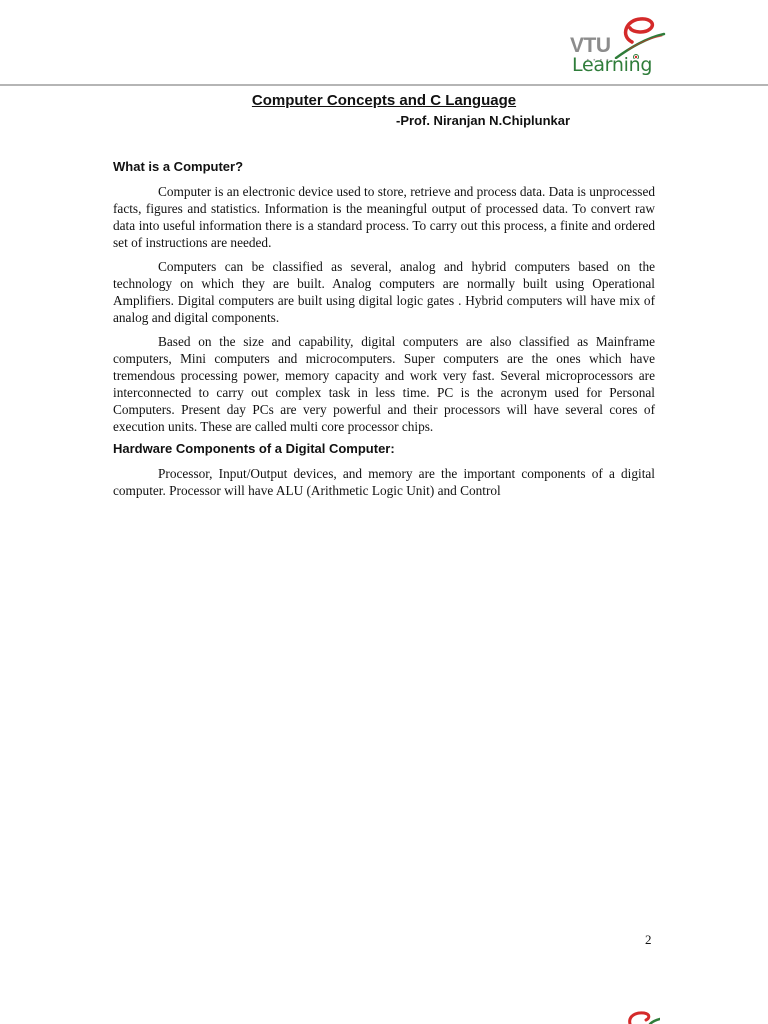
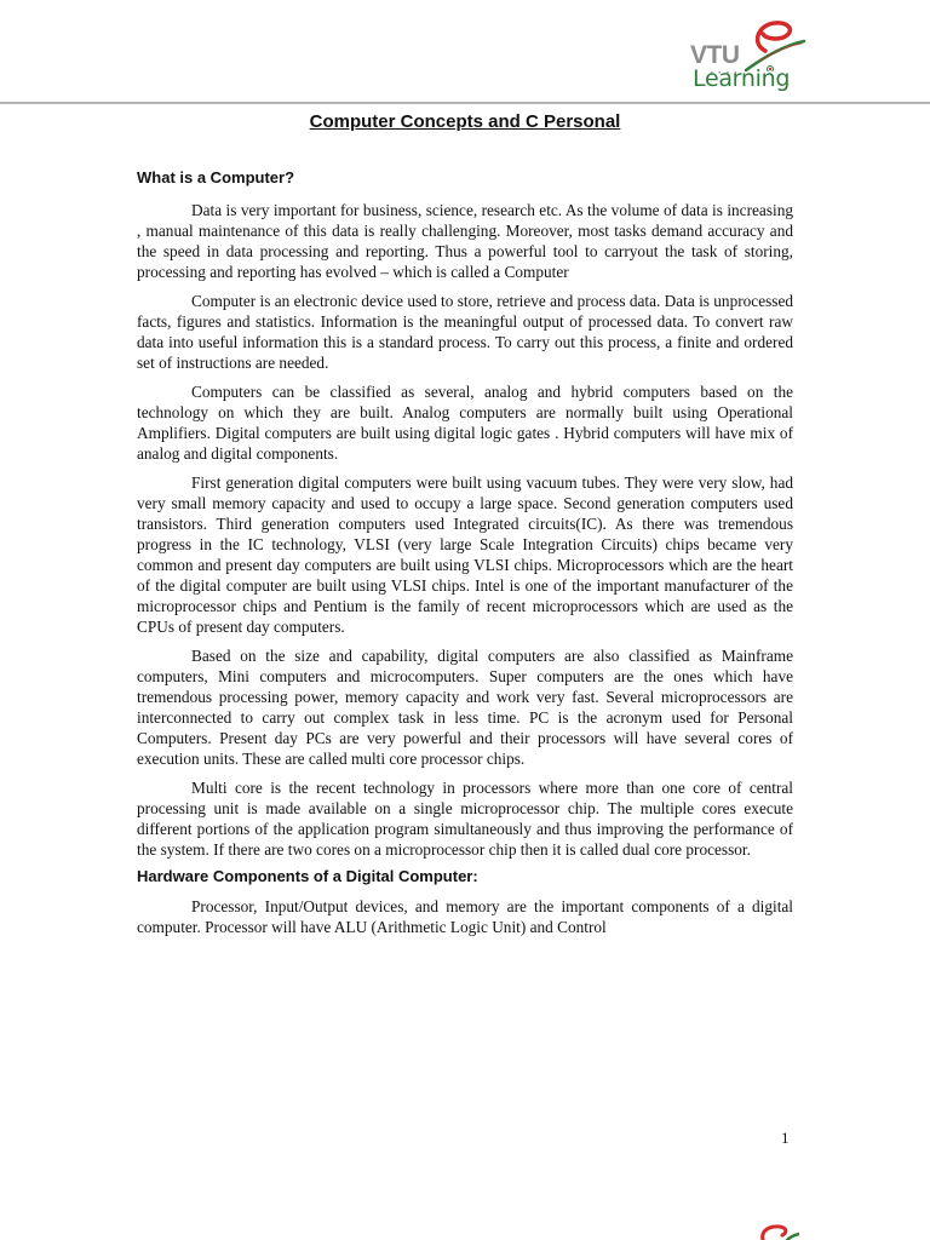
  VTU
  Learning
- Computer Concepts and C Language
+ Computer Concepts and C Personal
- -Prof. Niranjan N.Chiplunkar
  What is a Computer?
+ Data is very important for business, science, research etc. As the volume of data is increasing , manual maintenance of this data is really challenging. Moreover, most tasks demand accuracy and the speed in data processing and reporting. Thus a powerful tool to carryout the task of storing, processing and reporting has evolved – which is called a Computer
- Computer is an electronic device used to store, retrieve and process data. Data is unprocessed facts, figures and statistics. Information is the meaningful output of processed data. To convert raw data into useful information there is a standard process. To carry out this process, a finite and ordered set of instructions are needed.
+ Computer is an electronic device used to store, retrieve and process data. Data is unprocessed facts, figures and statistics. Information is the meaningful output of processed data. To convert raw data into useful information this is a standard process. To carry out this process, a finite and ordered set of instructions are needed.
  Computers can be classified as several, analog and hybrid computers based on the technology on which they are built. Analog computers are normally built using Operational Amplifiers. Digital computers are built using digital logic gates . Hybrid computers will have mix of analog and digital components.
+ First generation digital computers were built using vacuum tubes. They were very slow, had very small memory capacity and used to occupy a large space. Second generation computers used transistors. Third generation computers used Integrated circuits(IC). As there was tremendous progress in the IC technology, VLSI (very large Scale Integration Circuits) chips became very common and present day computers are built using VLSI chips. Microprocessors which are the heart of the digital computer are built using VLSI chips. Intel is one of the important manufacturer of the microprocessor chips and Pentium is the family of recent microprocessors which are used as the CPUs of present day computers.
  Based on the size and capability, digital computers are also classified as Mainframe computers, Mini computers and microcomputers. Super computers are the ones which have tremendous processing power, memory capacity and work very fast. Several microprocessors are interconnected to carry out complex task in less time. PC is the acronym used for Personal Computers. Present day PCs are very powerful and their processors will have several cores of execution units. These are called multi core processor chips.
+ Multi core is the recent technology in processors where more than one core of central processing unit is made available on a single microprocessor chip. The multiple cores execute different portions of the application program simultaneously and thus improving the performance of the system. If there are two cores on a microprocessor chip then it is called dual core processor.
  Hardware Components of a Digital Computer:
  Processor, Input/Output devices, and memory are the important components of a digital computer. Processor will have ALU (Arithmetic Logic Unit) and Control
- 2
+ 1
